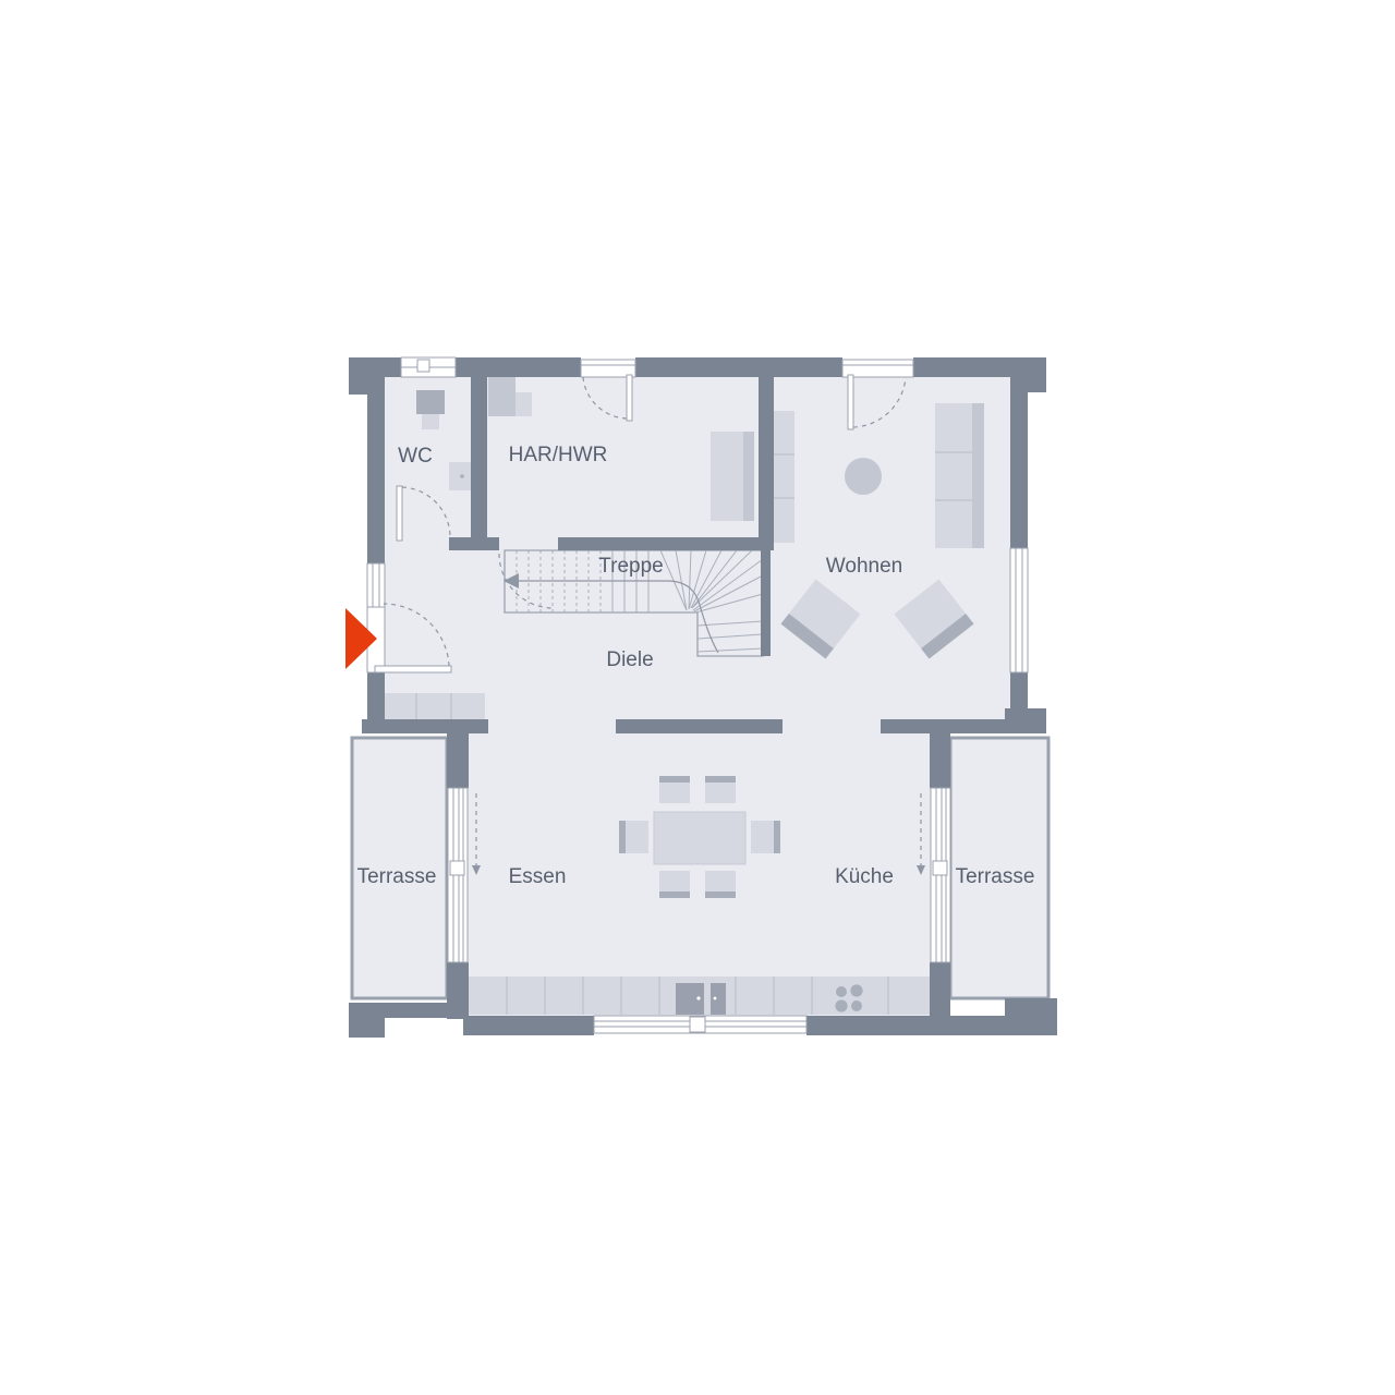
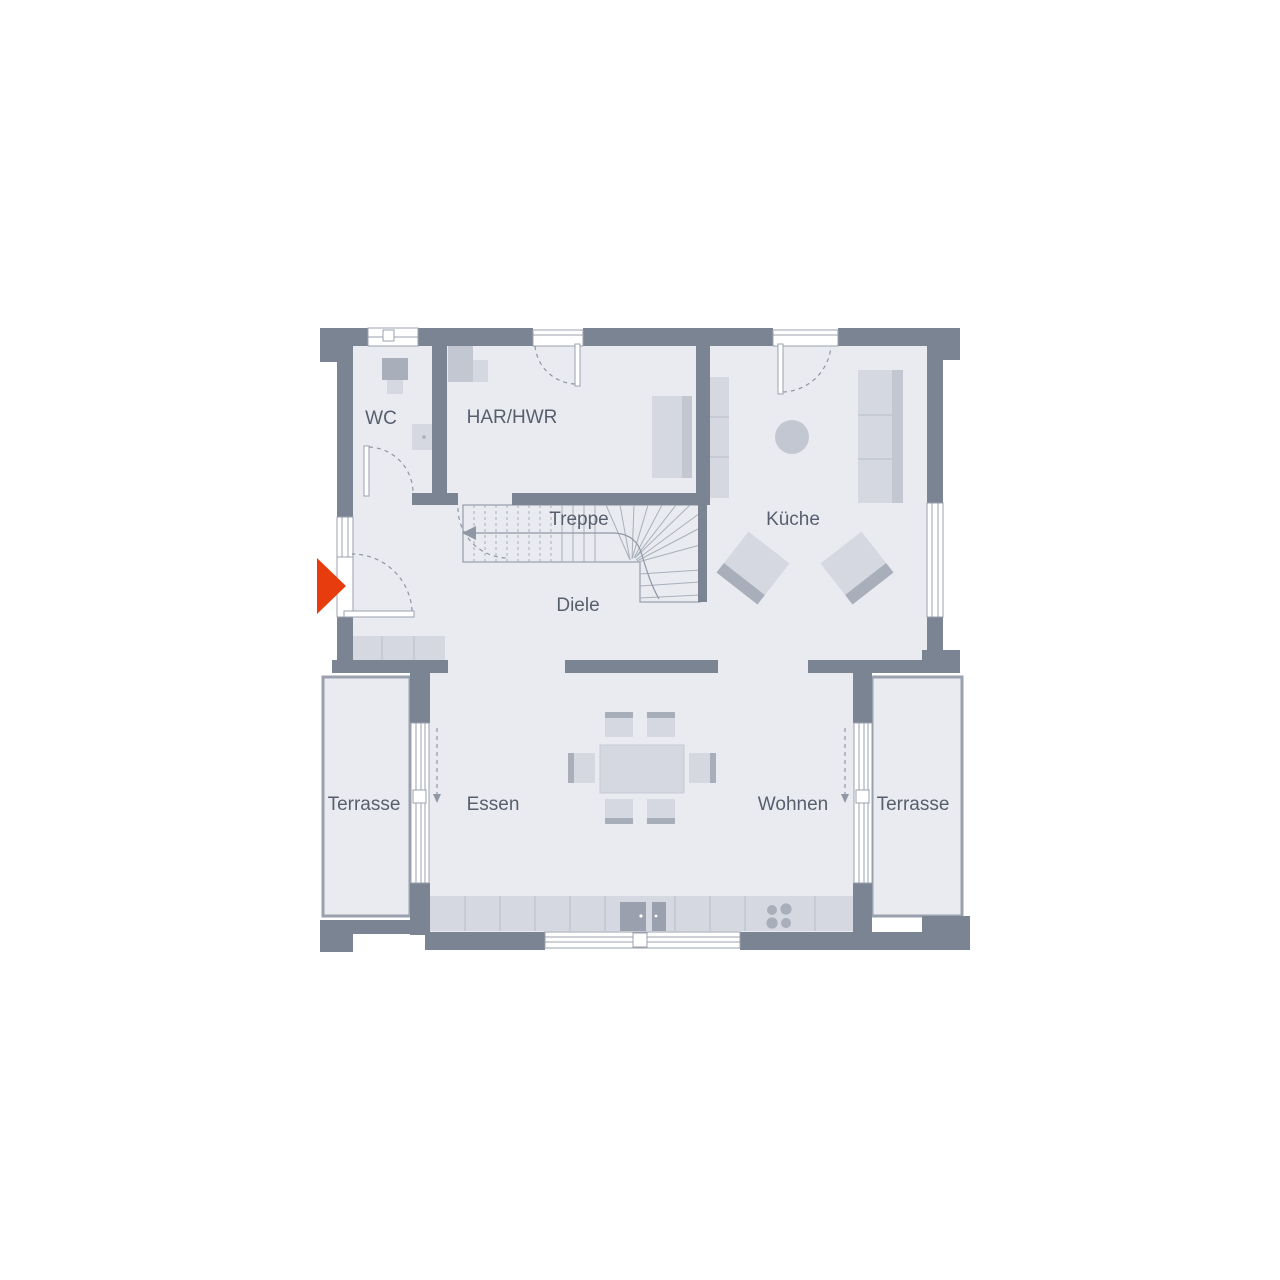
  WC
  HAR/HWR
  Treppe
- Wohnen
+ Küche
  Diele
  Terrasse
  Essen
- Küche
+ Wohnen
  Terrasse
